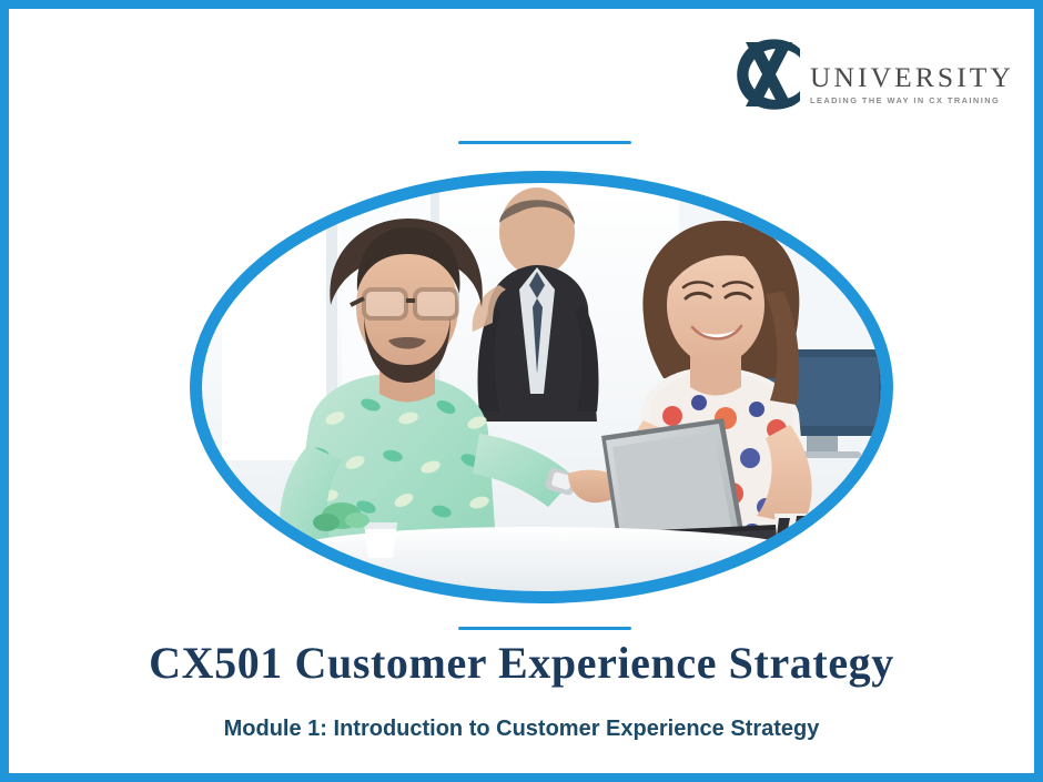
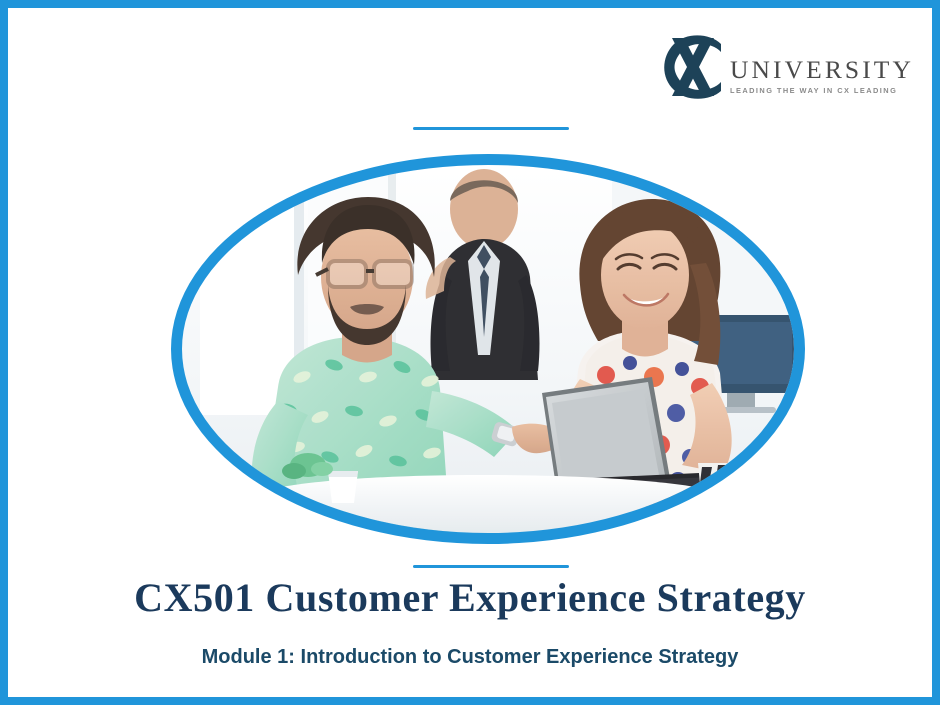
  UNIVERSITY
- LEADING THE WAY IN CX TRAINING
+ LEADING THE WAY IN CX LEADING
  CX501 Customer Experience Strategy
  Module 1: Introduction to Customer Experience Strategy
